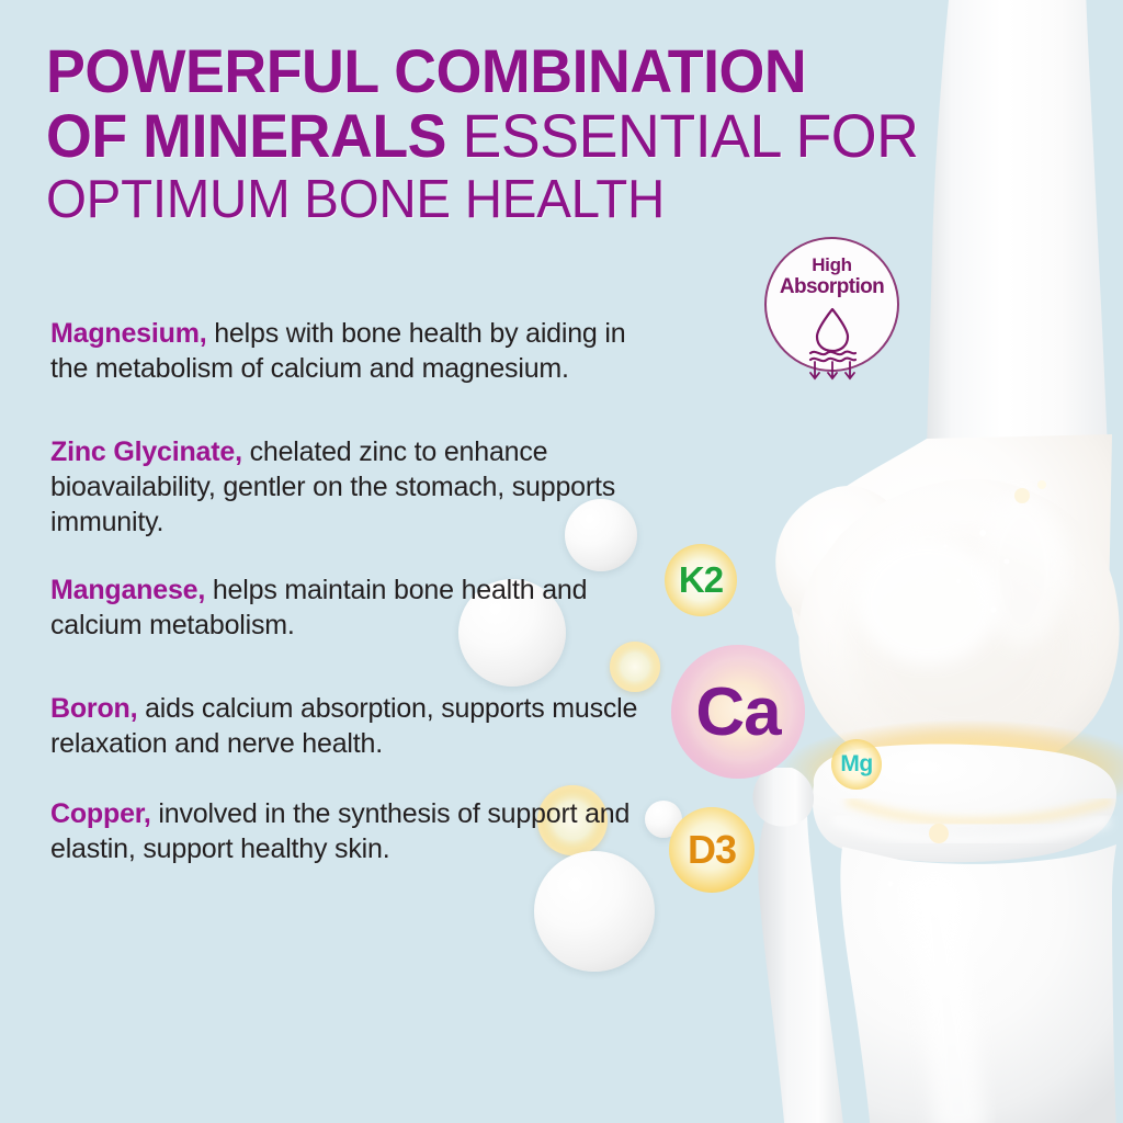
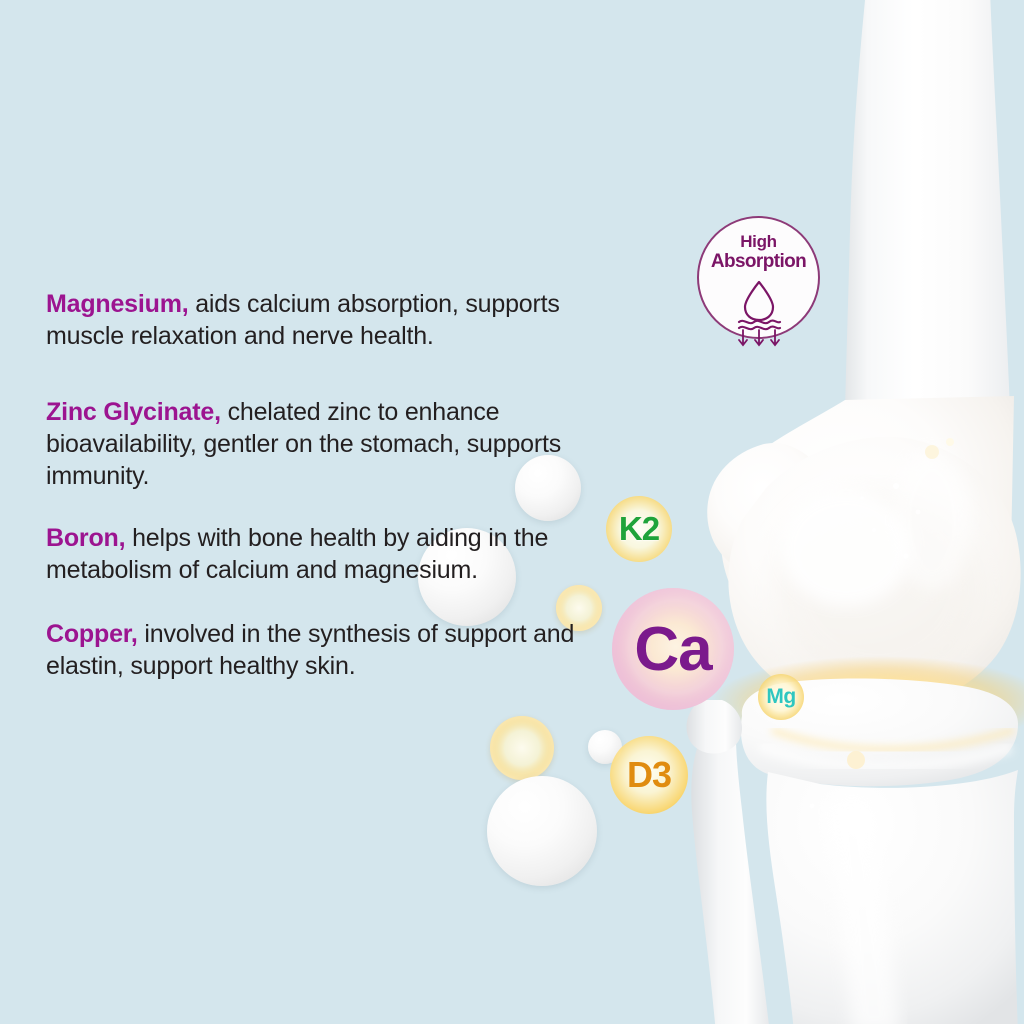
- POWERFUL COMBINATION
- OF MINERALS ESSENTIAL FOR
- OPTIMUM BONE HEALTH
- Magnesium, helps with bone health by aiding in the metabolism of calcium and magnesium.
+ Magnesium, aids calcium absorption, supports muscle relaxation and nerve health.
  Zinc Glycinate, chelated zinc to enhance bioavailability, gentler on the stomach, supports immunity.
- Manganese, helps maintain bone health and calcium metabolism.
- Boron, aids calcium absorption, supports muscle relaxation and nerve health.
+ Boron, helps with bone health by aiding in the metabolism of calcium and magnesium.
  Copper, involved in the synthesis of support and elastin, support healthy skin.
  High
  Absorption
  K2
  Ca
  Mg
  D3
